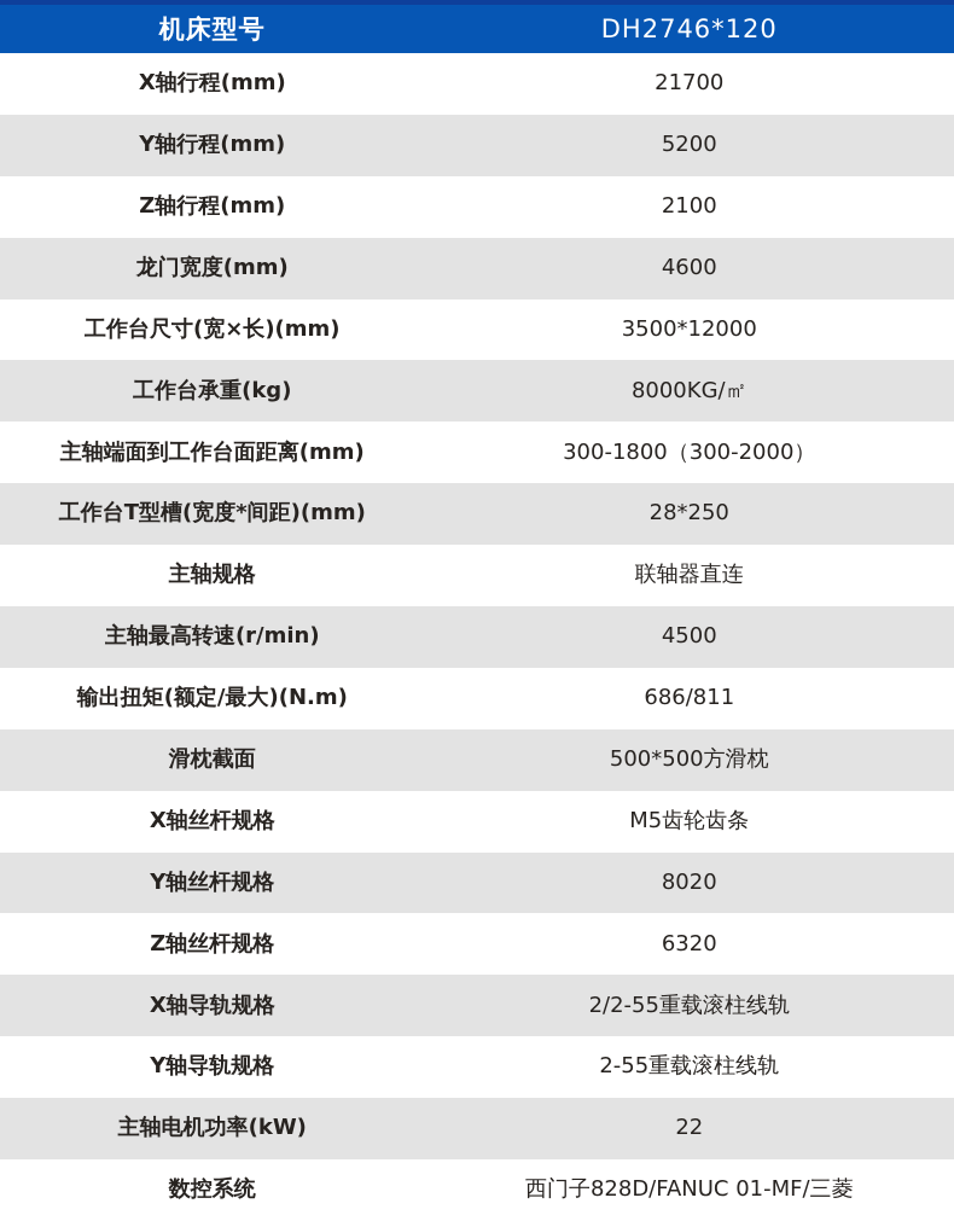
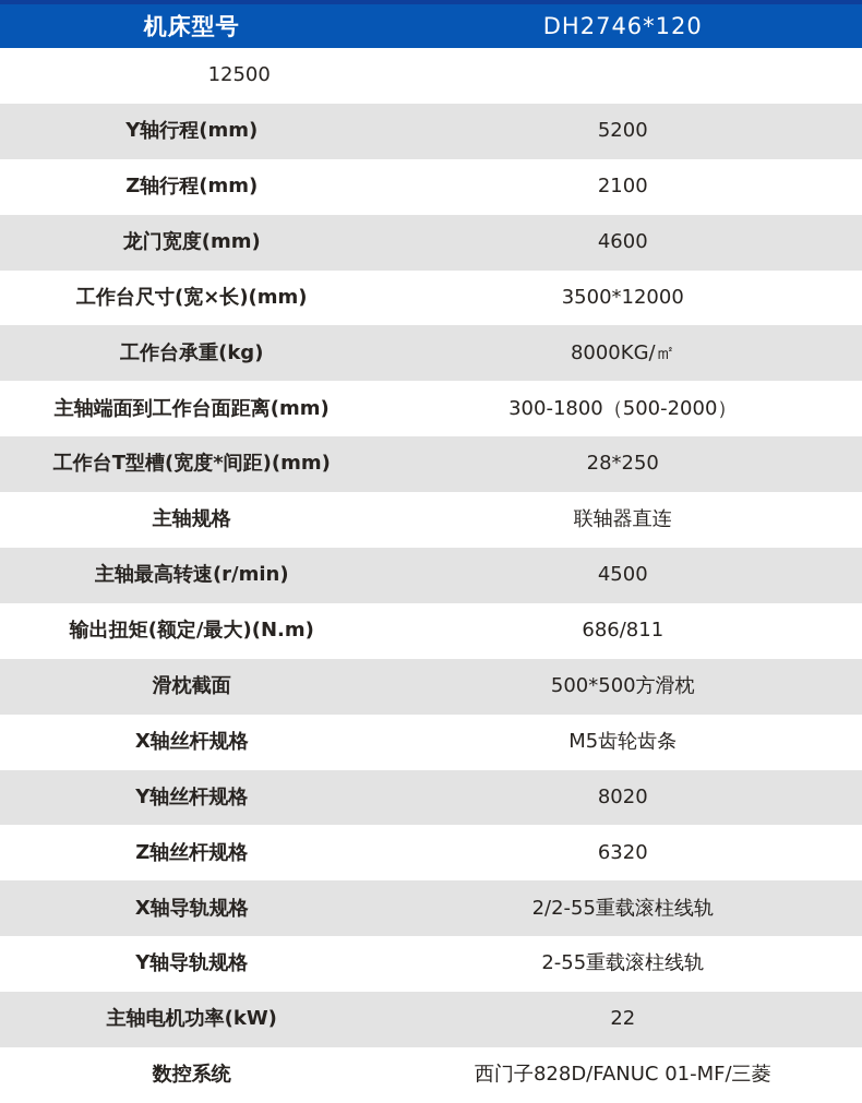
  机床型号
  DH2746*120
- X轴行程(mm)
- 21700
+ 12500
  Y轴行程(mm)
  5200
  Z轴行程(mm)
  2100
  龙门宽度(mm)
  4600
  工作台尺寸(宽×长)(mm)
  3500*12000
  工作台承重(kg)
  8000KG/㎡
  主轴端面到工作台面距离(mm)
- 300-1800（300-2000）
+ 300-1800（500-2000）
  工作台T型槽(宽度*间距)(mm)
  28*250
  主轴规格
  联轴器直连
  主轴最高转速(r/min)
  4500
  输出扭矩(额定/最大)(N.m)
  686/811
  滑枕截面
  500*500方滑枕
  X轴丝杆规格
  M5齿轮齿条
  Y轴丝杆规格
  8020
  Z轴丝杆规格
  6320
  X轴导轨规格
  2/2-55重载滚柱线轨
  Y轴导轨规格
  2-55重载滚柱线轨
  主轴电机功率(kW)
  22
  数控系统
  西门子828D/FANUC 01-MF/三菱
